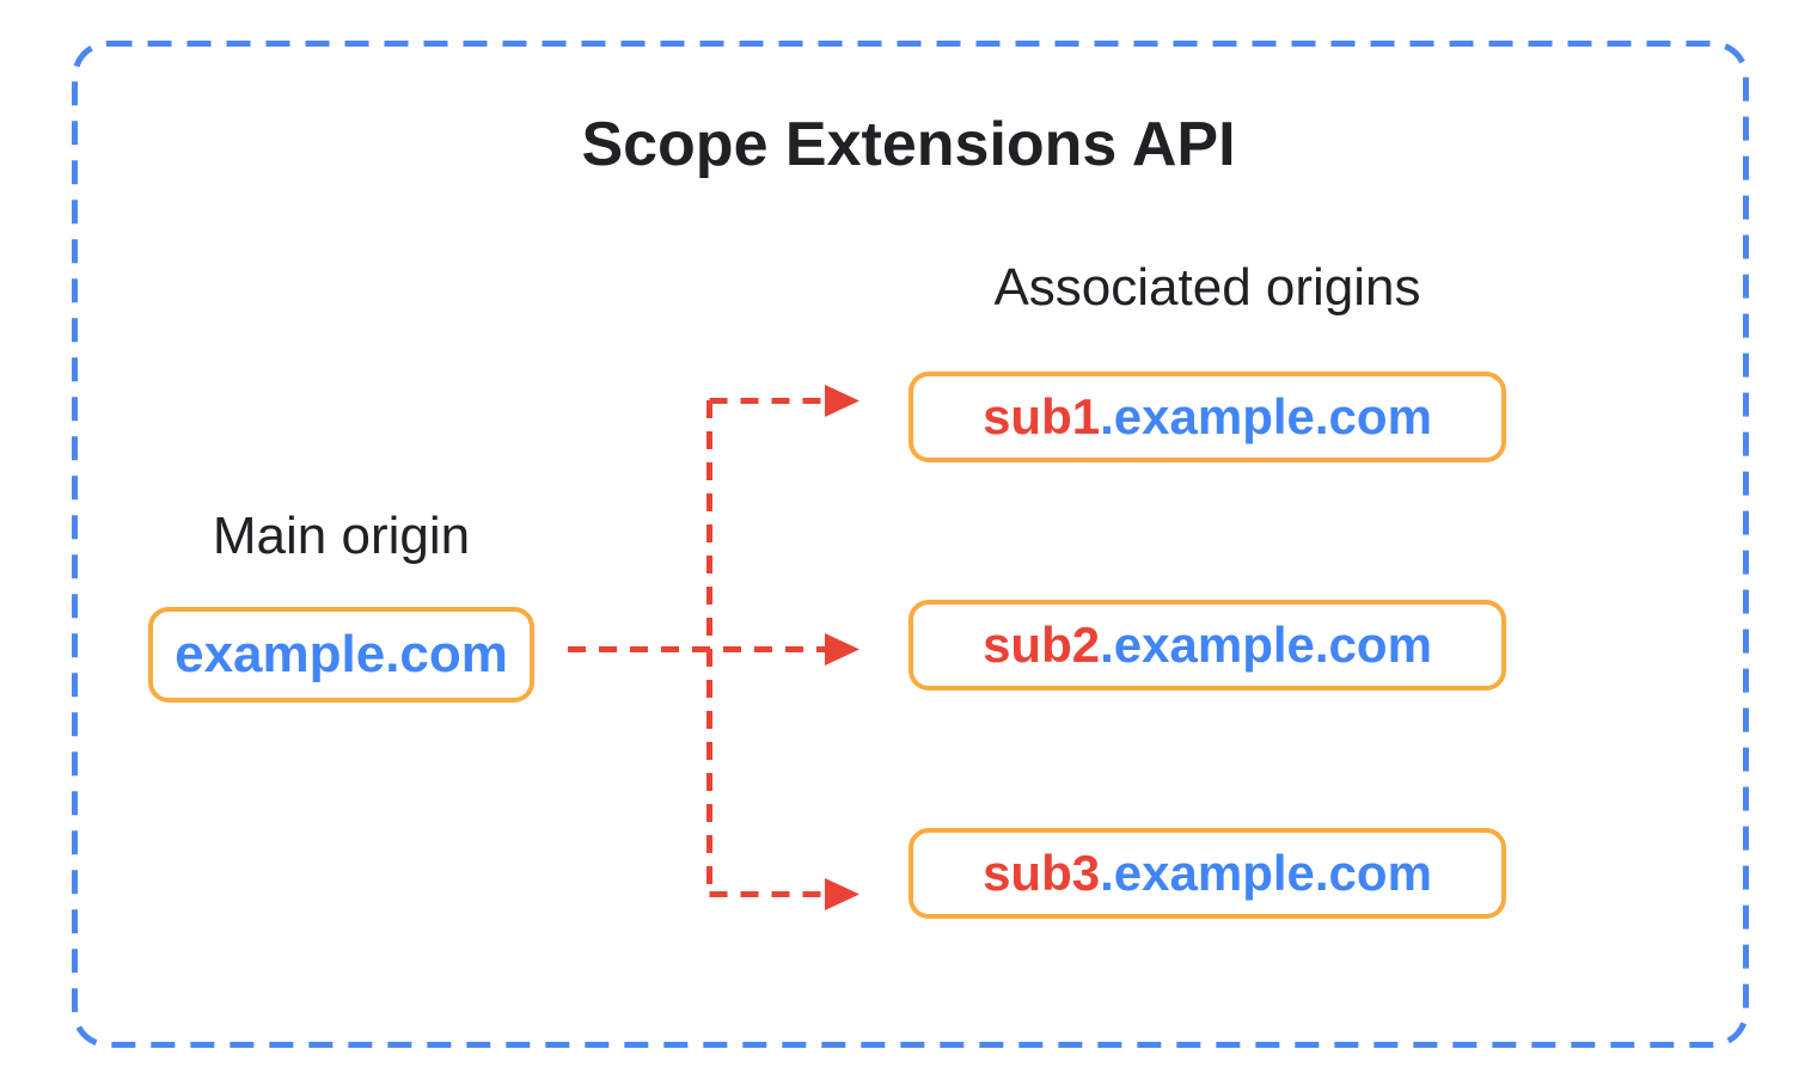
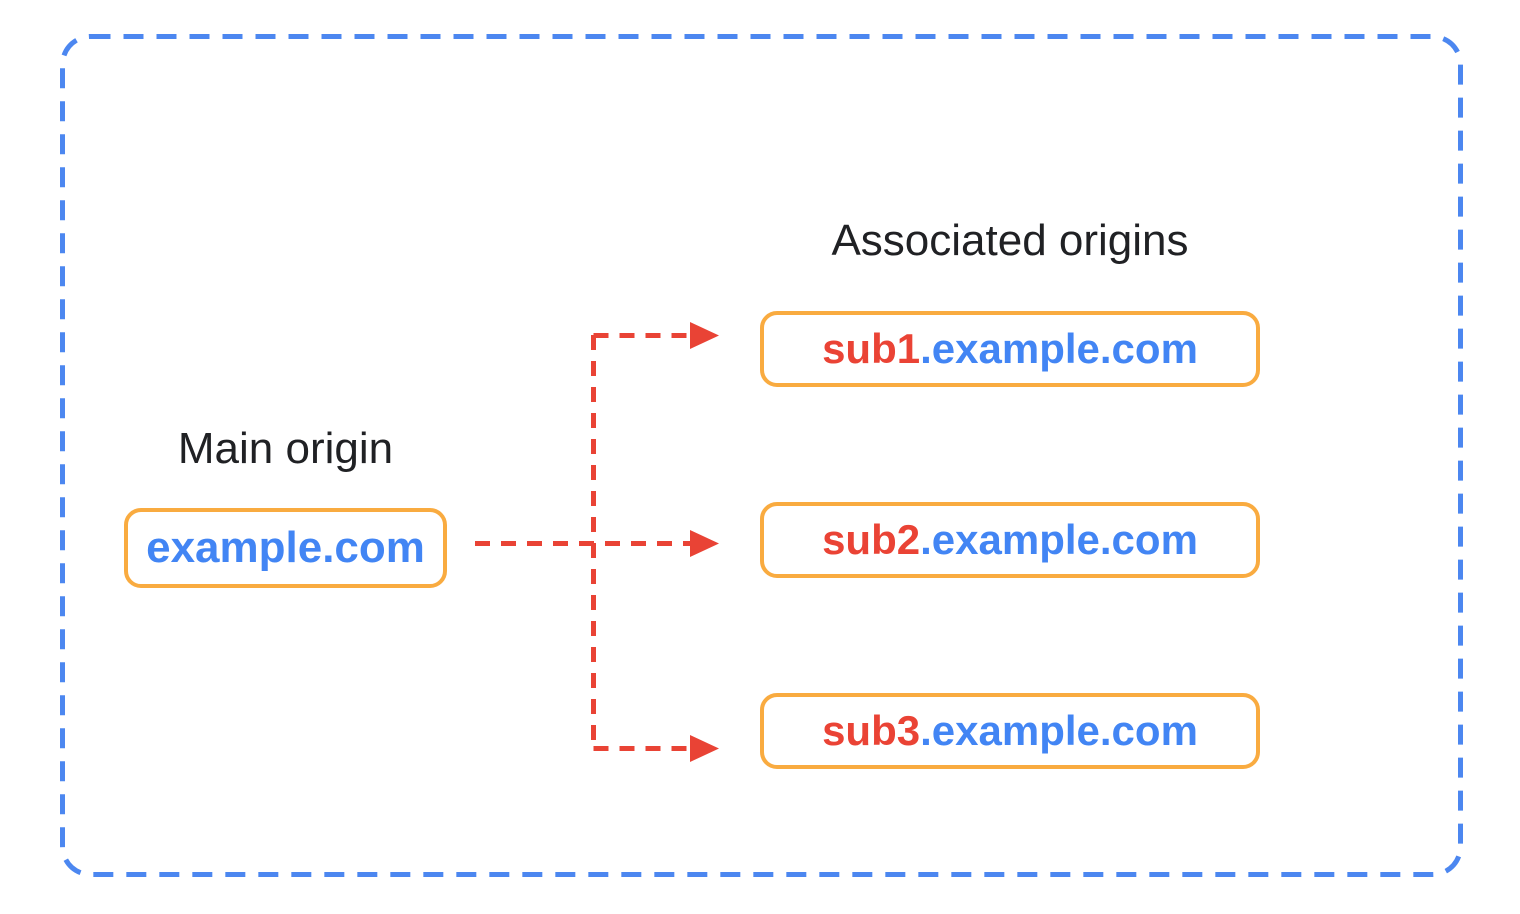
- Scope Extensions API
  Main origin
  example.com
  Associated origins
  sub1
  .example.com
  sub2
  .example.com
  sub3
  .example.com
